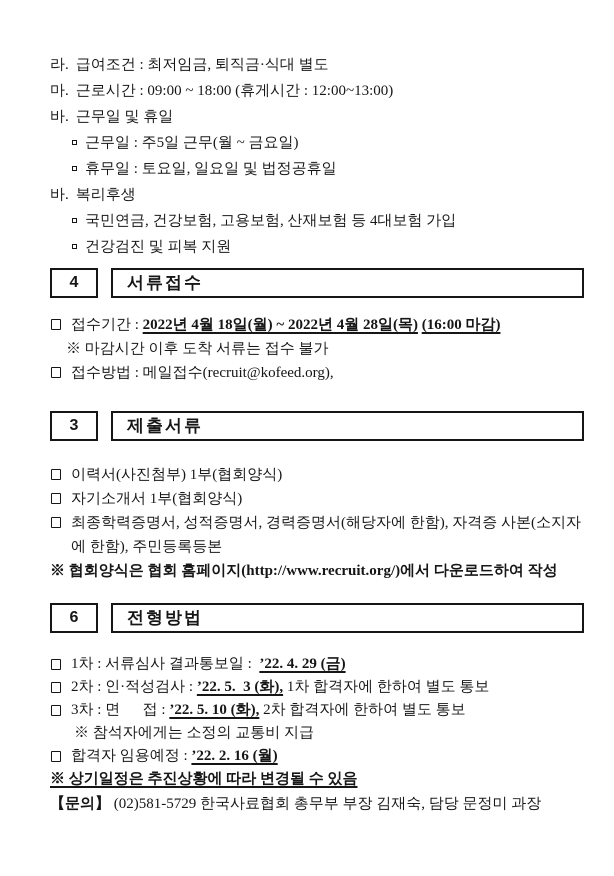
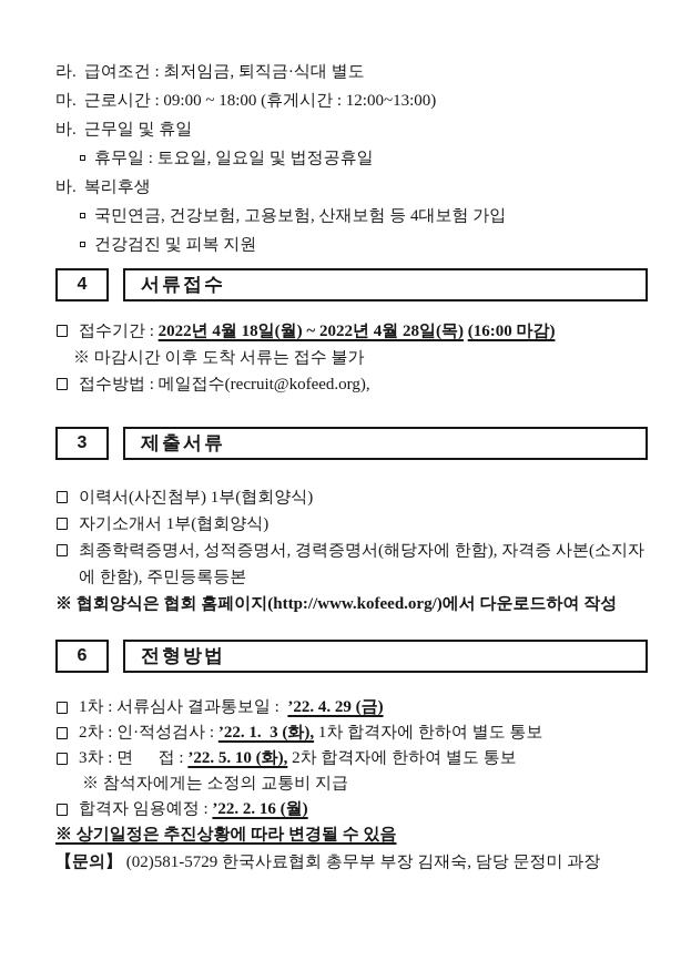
  라.
  급여조건 : 최저임금, 퇴직금·식대 별도
  마.
  근로시간 : 09:00 ~ 18:00 (휴게시간 : 12:00~13:00)
  바.
  근무일 및 휴일
- 근무일 : 주5일 근무(월 ~ 금요일)
  휴무일 : 토요일, 일요일 및 법정공휴일
  바.
  복리후생
  국민연금, 건강보험, 고용보험, 산재보험 등 4대보험 가입
  건강검진 및 피복 지원
  4
  서류접수
  접수기간 : 2022년 4월 18일(월) ~ 2022년 4월 28일(목) (16:00 마감)
  ※ 마감시간 이후 도착 서류는 접수 불가
  접수방법 : 메일접수(recruit@kofeed.org),
  3
  제출서류
  이력서(사진첨부) 1부(협회양식)
  자기소개서 1부(협회양식)
  최종학력증명서, 성적증명서, 경력증명서(해당자에 한함), 자격증 사본(소지자에 한함), 주민등록등본
- ※ 협회양식은 협회 홈페이지(http://www.recruit.org/)에서 다운로드하여 작성
+ ※ 협회양식은 협회 홈페이지(http://www.kofeed.org/)에서 다운로드하여 작성
  6
  전형방법
  1차 : 서류심사 결과통보일 : ’22. 4. 29 (금)
- 2차 : 인·적성검사 : ’22. 5. 3 (화), 1차 합격자에 한하여 별도 통보
+ 2차 : 인·적성검사 : ’22. 1. 3 (화), 1차 합격자에 한하여 별도 통보
  3차 : 면 접 : ’22. 5. 10 (화), 2차 합격자에 한하여 별도 통보
  ※ 참석자에게는 소정의 교통비 지급
  합격자 임용예정 : ’22. 2. 16 (월)
  ※ 상기일정은 추진상황에 따라 변경될 수 있음
  【문의】 (02)581-5729 한국사료협회 총무부 부장 김재숙, 담당 문정미 과장
